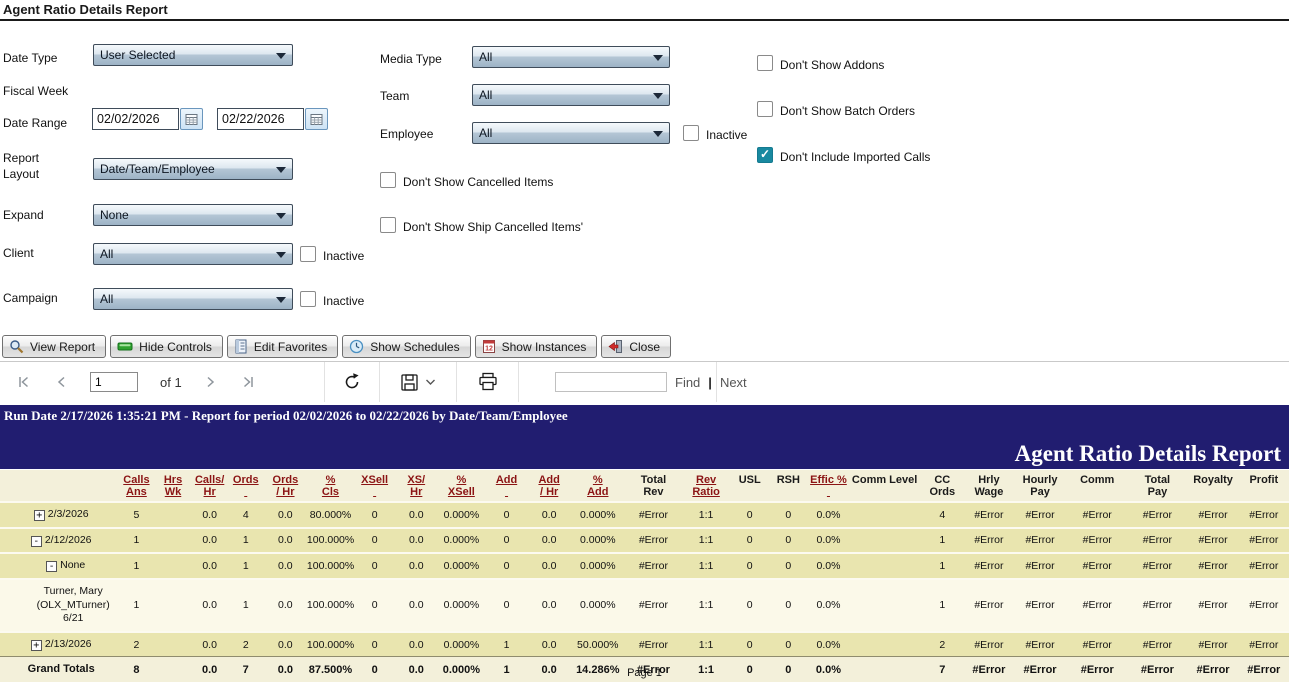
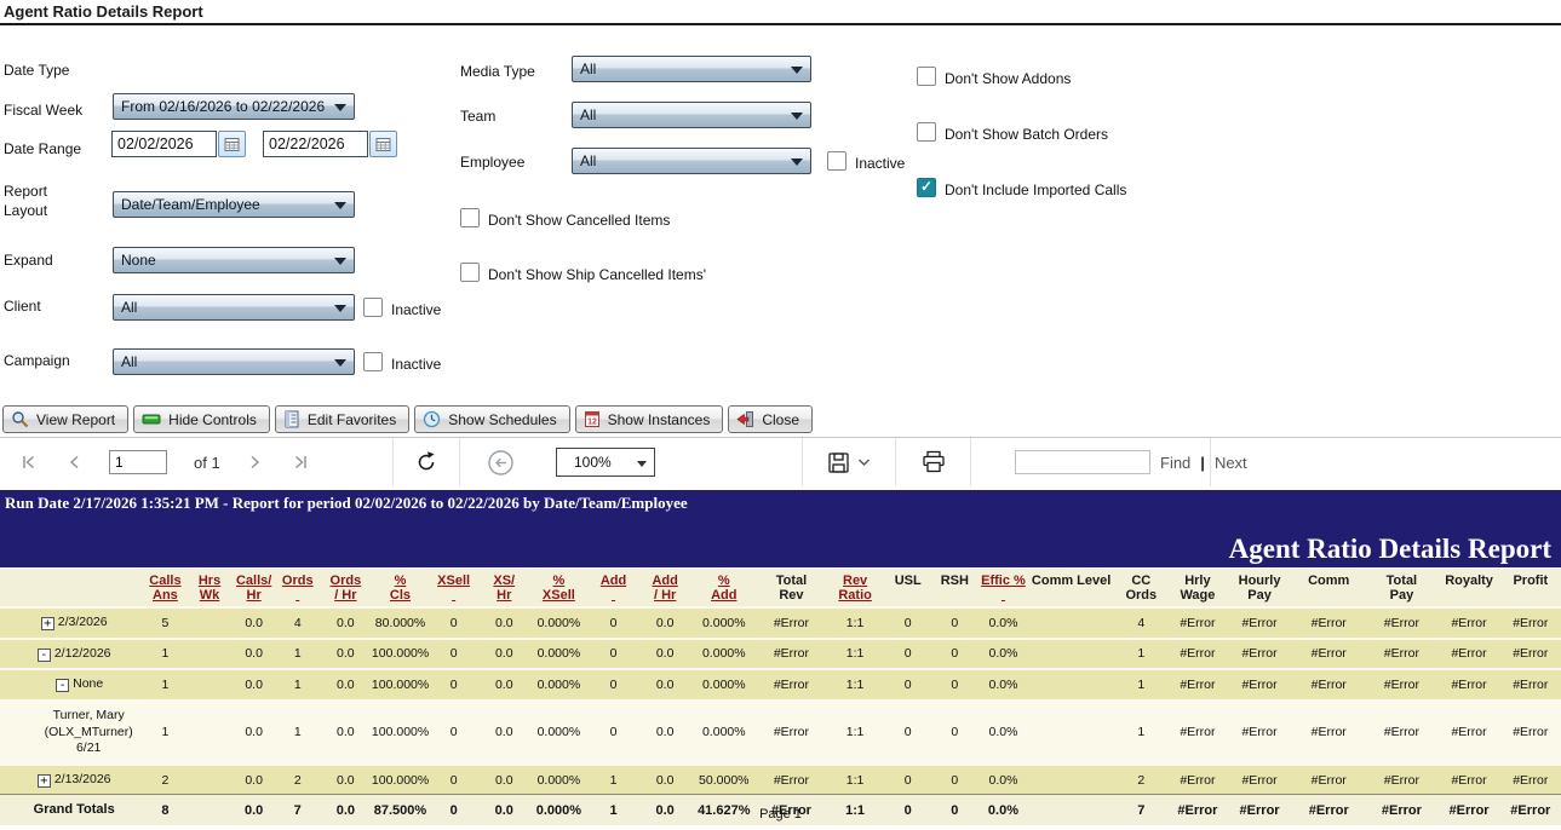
  Agent Ratio Details Report
  Date Type
- User Selected
  Fiscal Week
+ From 02/16/2026 to 02/22/2026
  Date Range
  02/02/2026
  02/22/2026
  Report
  Layout
  Date/Team/Employee
  Expand
  None
  Client
  All
  Inactive
  Campaign
  All
  Inactive
  Media Type
  All
  Team
  All
  Employee
  All
  Inactive
  Don't Show Cancelled Items
  Don't Show Ship Cancelled Items'
  Don't Show Addons
  Don't Show Batch Orders
  Don't Include Imported Calls
  View Report
  Hide Controls
  Edit Favorites
  Show Schedules
  Show Instances
  Close
  1
  of 1
+ 100%
  Find
  |
  Next
  Run Date 2/17/2026 1:35:21 PM - Report for period 02/02/2026 to 02/22/2026 by Date/Team/Employee
  Agent Ratio Details Report
  	CallsAns	HrsWk	Calls/Hr	Ords	Ords/ Hr	%Cls	XSell	XS/Hr	%XSell	Add	Add/ Hr	%Add	TotalRev	RevRatio	USL	RSH	Effic %	Comm Level	CCOrds	HrlyWage	HourlyPay	Comm	TotalPay	Royalty	Profit
  + 2/3/2026	5		0.0	4	0.0	80.000%	0	0.0	0.000%	0	0.0	0.000%	#Error	1:1	0	0	0.0%		4	#Error	#Error	#Error	#Error	#Error	#Error
  - 2/12/2026	1		0.0	1	0.0	100.000%	0	0.0	0.000%	0	0.0	0.000%	#Error	1:1	0	0	0.0%		1	#Error	#Error	#Error	#Error	#Error	#Error
  - None	1		0.0	1	0.0	100.000%	0	0.0	0.000%	0	0.0	0.000%	#Error	1:1	0	0	0.0%		1	#Error	#Error	#Error	#Error	#Error	#Error
  Turner, Mary (OLX_MTurner) 6/21	1		0.0	1	0.0	100.000%	0	0.0	0.000%	0	0.0	0.000%	#Error	1:1	0	0	0.0%		1	#Error	#Error	#Error	#Error	#Error	#Error
  + 2/13/2026	2		0.0	2	0.0	100.000%	0	0.0	0.000%	1	0.0	50.000%	#Error	1:1	0	0	0.0%		2	#Error	#Error	#Error	#Error	#Error	#Error
- Grand Totals	8		0.0	7	0.0	87.500%	0	0.0	0.000%	1	0.0	14.286%	#Error	1:1	0	0	0.0%		7	#Error	#Error	#Error	#Error	#Error	#Error
+ Grand Totals	8		0.0	7	0.0	87.500%	0	0.0	0.000%	1	0.0	41.627%	#Error	1:1	0	0	0.0%		7	#Error	#Error	#Error	#Error	#Error	#Error
  Page 1
